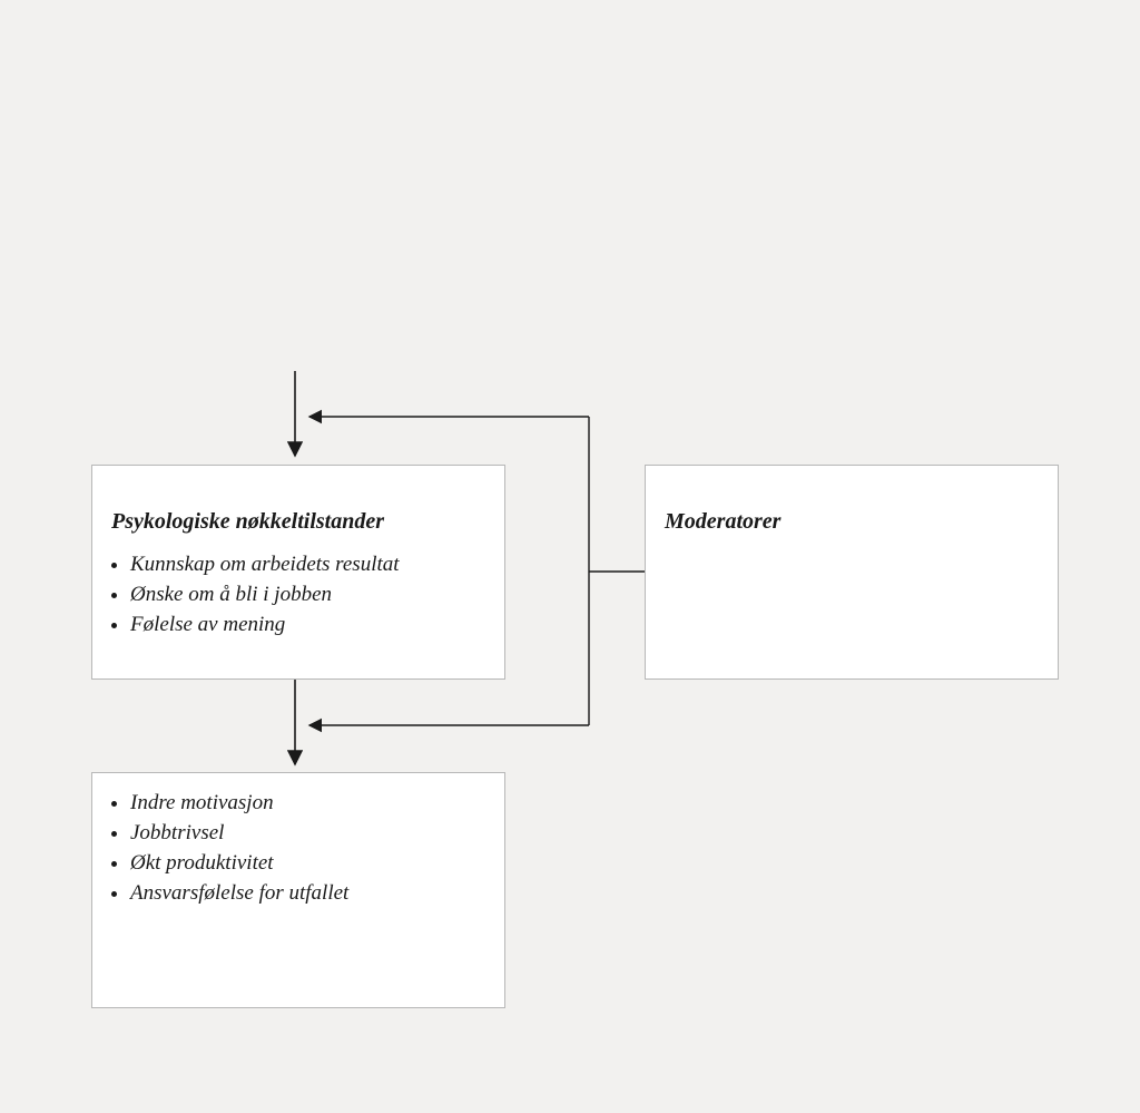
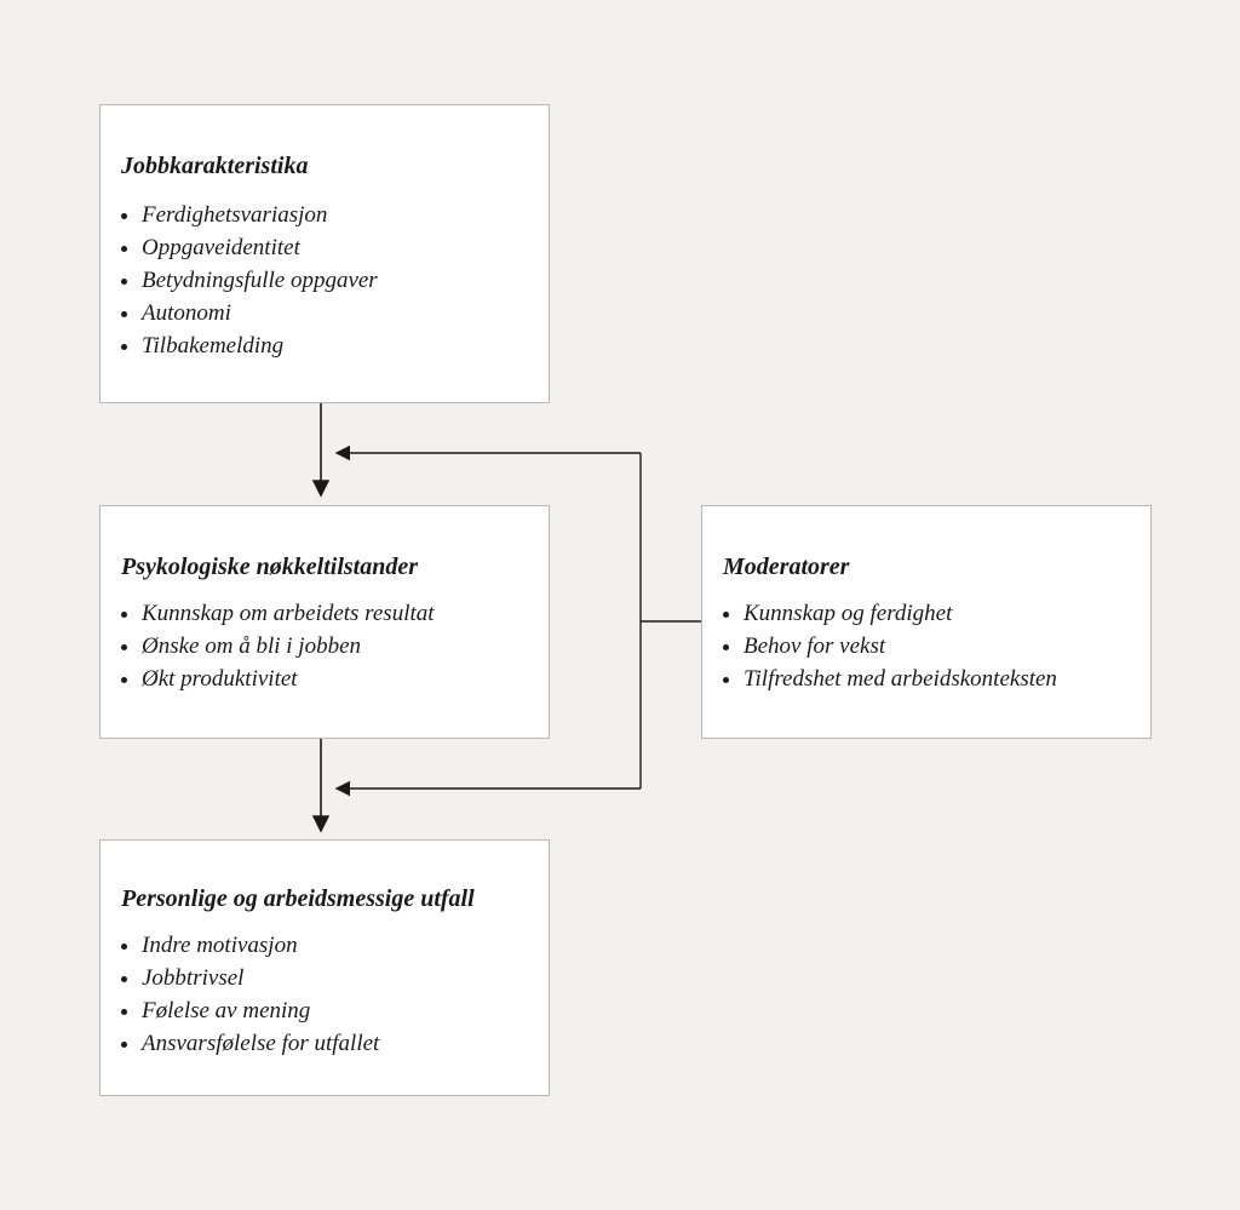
+ Jobbkarakteristika
+ Ferdighetsvariasjon
+ Oppgaveidentitet
+ Betydningsfulle oppgaver
+ Autonomi
+ Tilbakemelding
  Psykologiske nøkkeltilstander
  Kunnskap om arbeidets resultat
  Ønske om å bli i jobben
- Følelse av mening
+ Økt produktivitet
  Moderatorer
+ Kunnskap og ferdighet
+ Behov for vekst
+ Tilfredshet med arbeidskonteksten
+ Personlige og arbeidsmessige utfall
  Indre motivasjon
  Jobbtrivsel
- Økt produktivitet
+ Følelse av mening
  Ansvarsfølelse for utfallet
